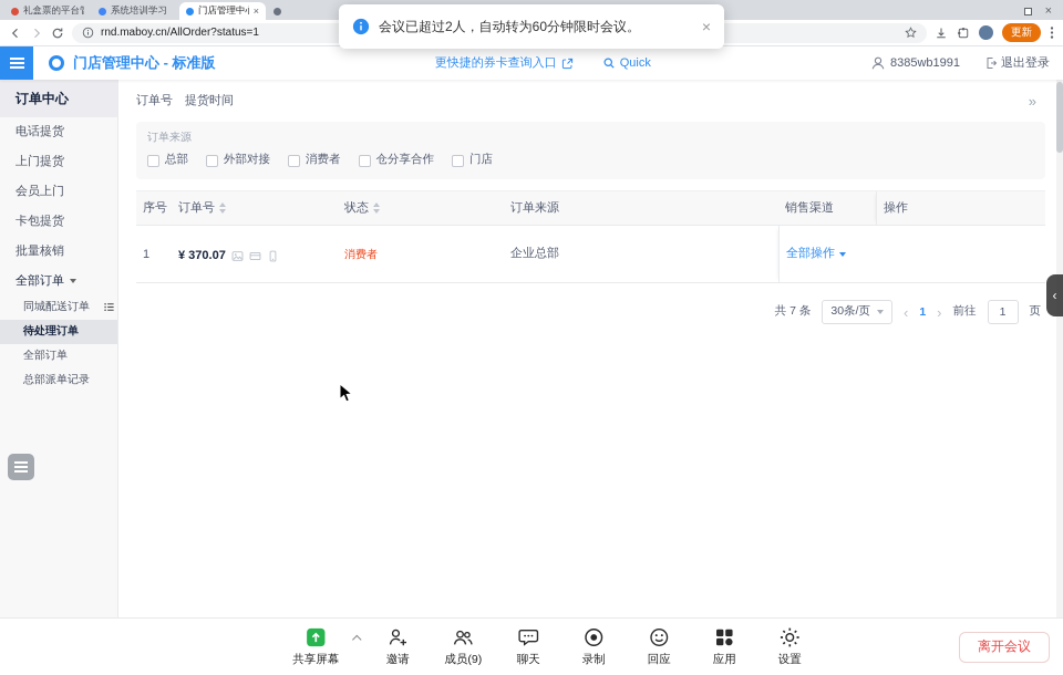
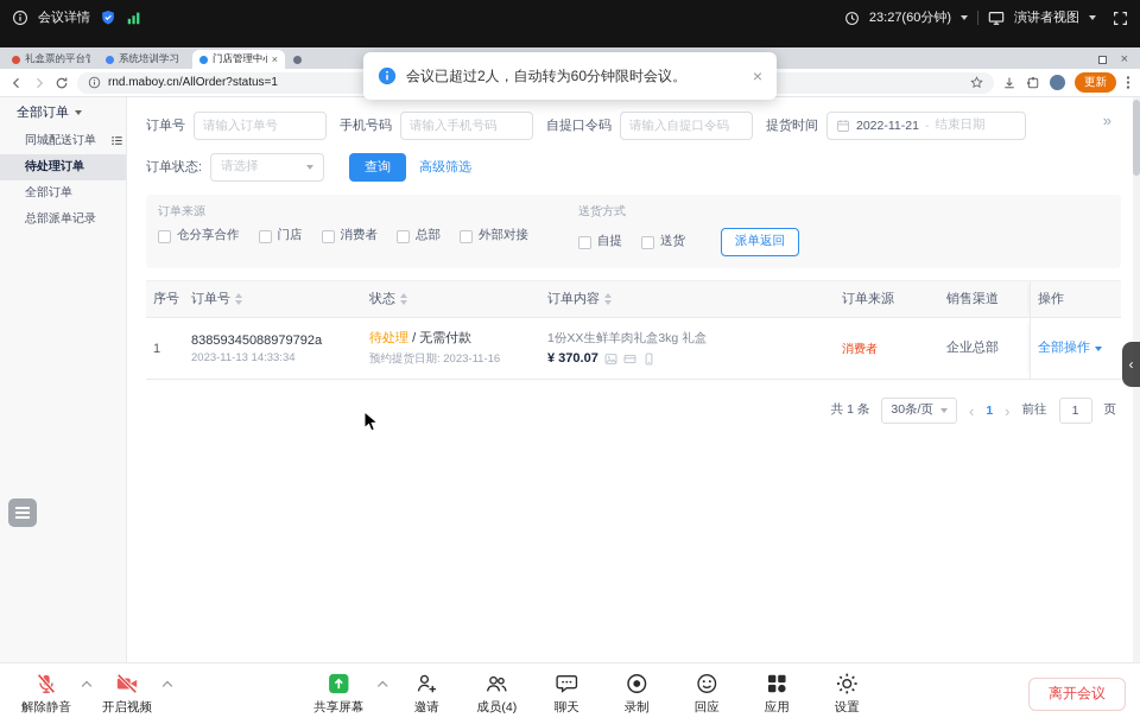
+ 会议详情
+ 23:27(60分钟)
+ 演讲者视图
  系统培训学习
  门店管理中
  ×
  ×
  rnd.maboy.cn/AllOrder?status=1
  更新
- 门店管理中心 - 标准版
- 更快捷的券卡查询入口
- Quick
- 8385wb1991
- 退出登录
- 订单中心
- 电话提货
- 上门提货
- 会员上门
- 卡包提货
- 批量核销
  全部订单
  同城配送订单
  待处理订单
  全部订单
  总部派单记录
  »
  订单号
+ 请输入订单号
+ 手机号码
+ 请输入手机号码
+ 自提口令码
+ 请输入自提口令码
  提货时间
+ 2022-11-21
+ -
+ 结束日期
+ 订单状态:
+ 请选择
+ 查询
+ 高级筛选
  订单来源
- 总部
+ 仓分享合作
- 外部对接
+ 门店
  消费者
- 仓分享合作
+ 总部
- 门店
+ 外部对接
+ 送货方式
+ 自提
+ 送货
+ 派单返回
  序号
  订单号
  状态
+ 订单内容
  订单来源
  销售渠道
  操作
  1
+ 83859345088979792a
+ 2023-11-13 14:33:34
+ 待处理 / 无需付款
+ 预约提货日期: 2023-11-16
+ 1份XX生鲜羊肉礼盒3kg 礼盒
  ¥ 370.07
  消费者
  企业总部
  全部操作
- 共 7 条
+ 共 1 条
  30条/页
  ‹
  1
  ›
  前往
  1
  页
  会议已超过2人，自动转为60分钟限时会议。
  ×
  ‹
+ 解除静音
+ 开启视频
  共享屏幕
  邀请
- 成员(9)
+ 成员(4)
  聊天
  录制
  回应
  应用
  设置
  离开会议
